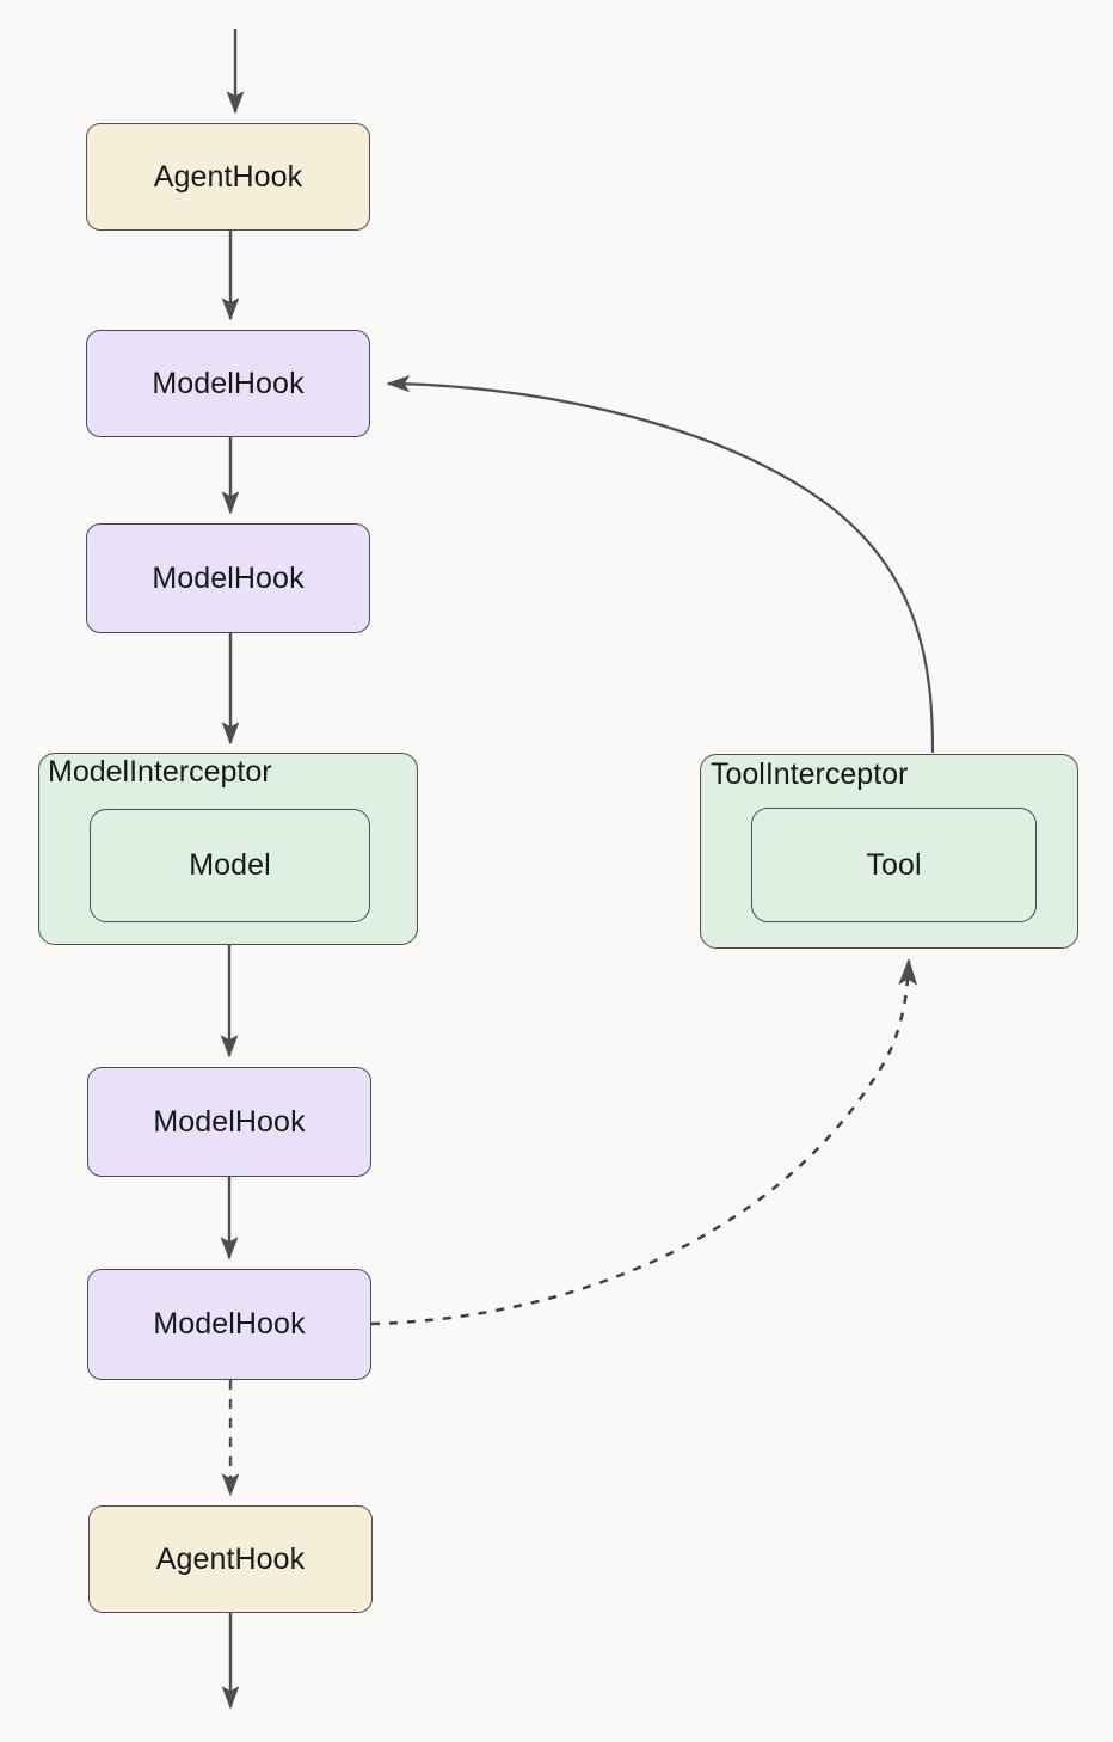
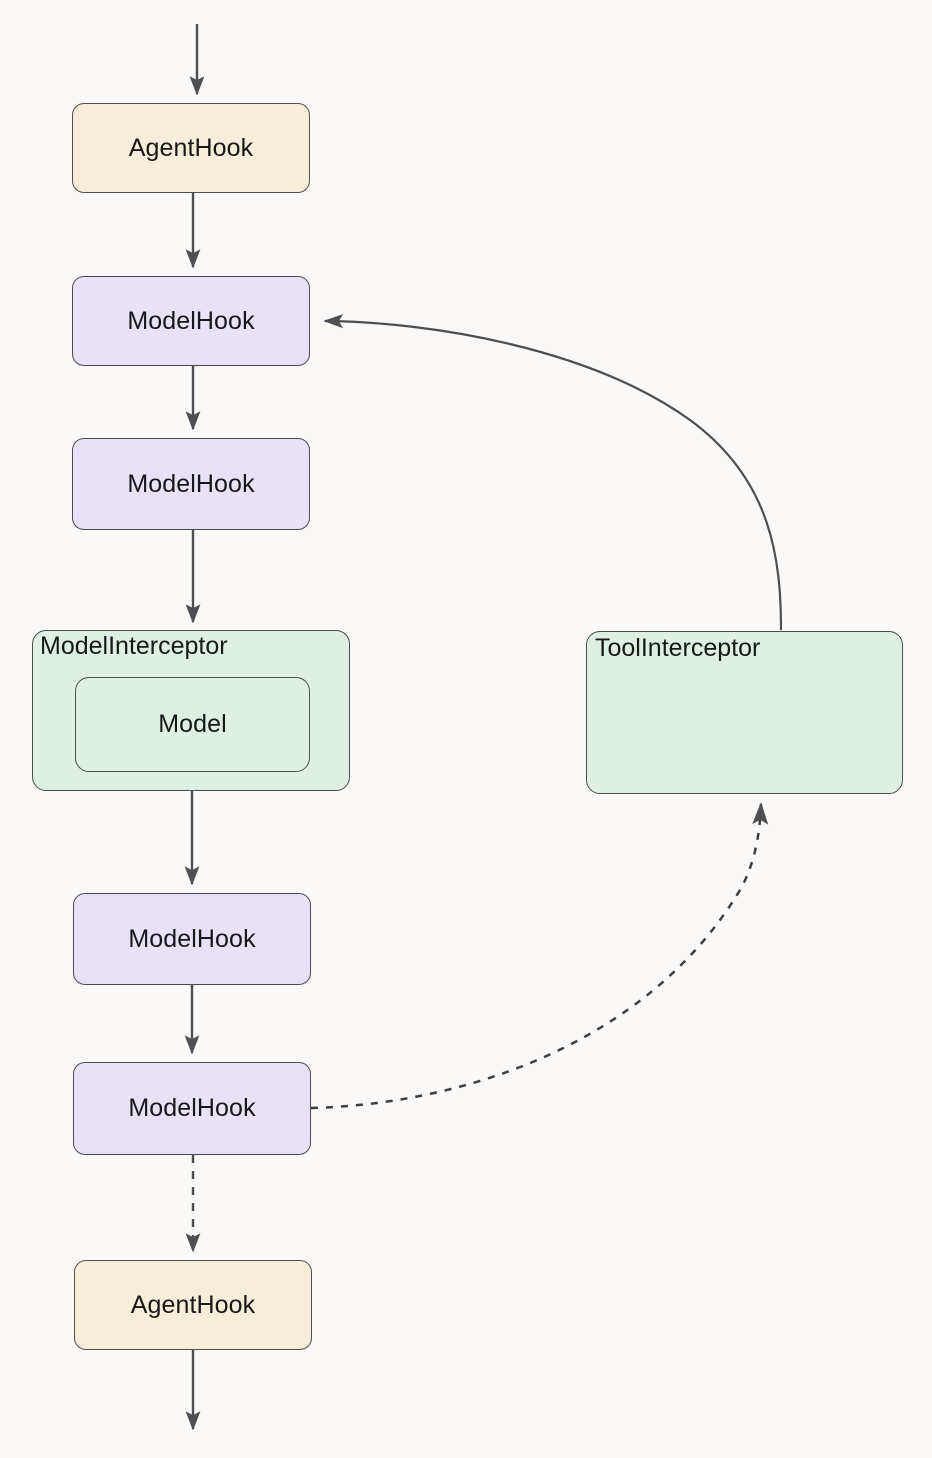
  ModelInterceptor
  ToolInterceptor
  AgentHook
  ModelHook
  ModelHook
  Model
  ModelHook
  ModelHook
  AgentHook
- Tool
